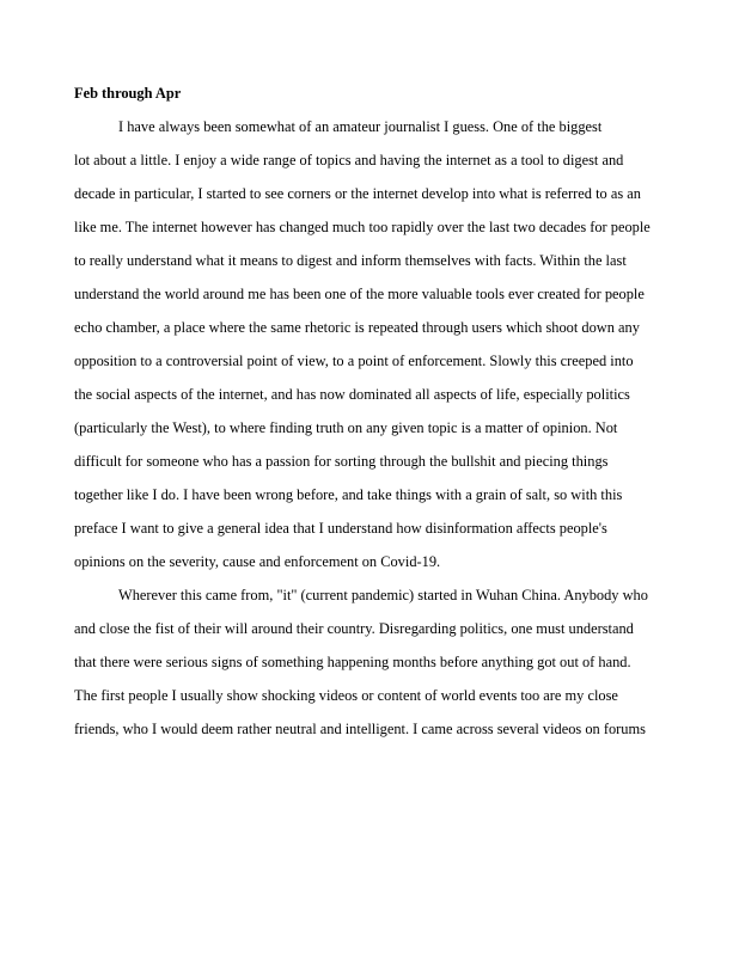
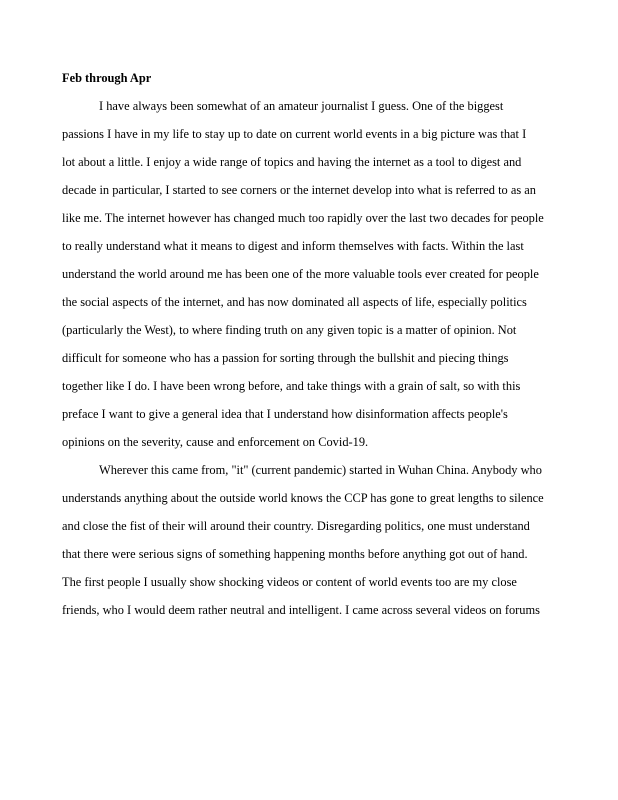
  Feb through Apr
  I have always been somewhat of an amateur journalist I guess. One of the biggest
+ passions I have in my life to stay up to date on current world events in a big picture was that I
  lot about a little. I enjoy a wide range of topics and having the internet as a tool to digest and
  decade in particular, I started to see corners or the internet develop into what is referred to as an
  like me. The internet however has changed much too rapidly over the last two decades for people
  to really understand what it means to digest and inform themselves with facts. Within the last
  understand the world around me has been one of the more valuable tools ever created for people
- echo chamber, a place where the same rhetoric is repeated through users which shoot down any
- opposition to a controversial point of view, to a point of enforcement. Slowly this creeped into
  the social aspects of the internet, and has now dominated all aspects of life, especially politics
  (particularly the West), to where finding truth on any given topic is a matter of opinion. Not
  difficult for someone who has a passion for sorting through the bullshit and piecing things
  together like I do. I have been wrong before, and take things with a grain of salt, so with this
  preface I want to give a general idea that I understand how disinformation affects people's
  opinions on the severity, cause and enforcement on Covid-19.
  Wherever this came from, "it" (current pandemic) started in Wuhan China. Anybody who
+ understands anything about the outside world knows the CCP has gone to great lengths to silence
  and close the fist of their will around their country. Disregarding politics, one must understand
  that there were serious signs of something happening months before anything got out of hand.
  The first people I usually show shocking videos or content of world events too are my close
  friends, who I would deem rather neutral and intelligent. I came across several videos on forums
